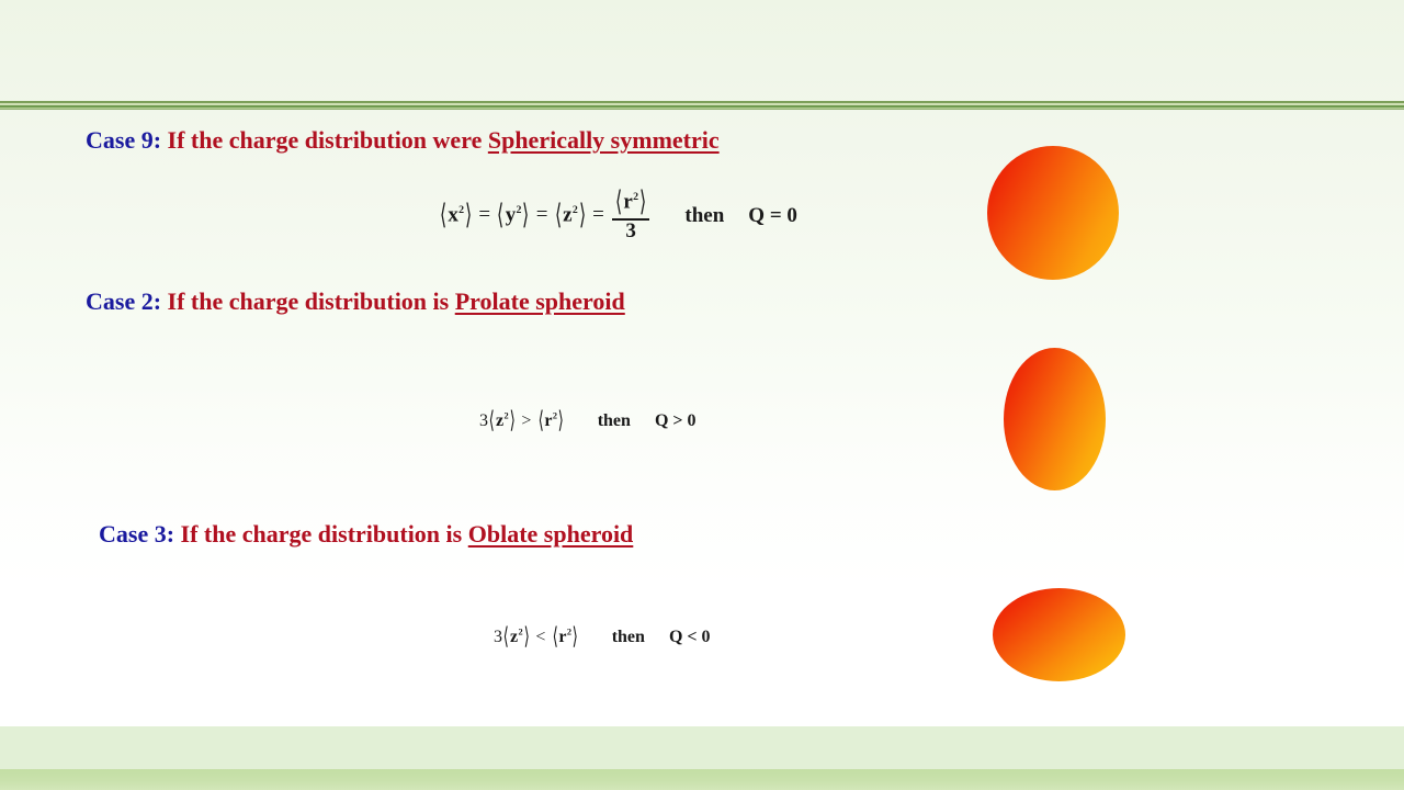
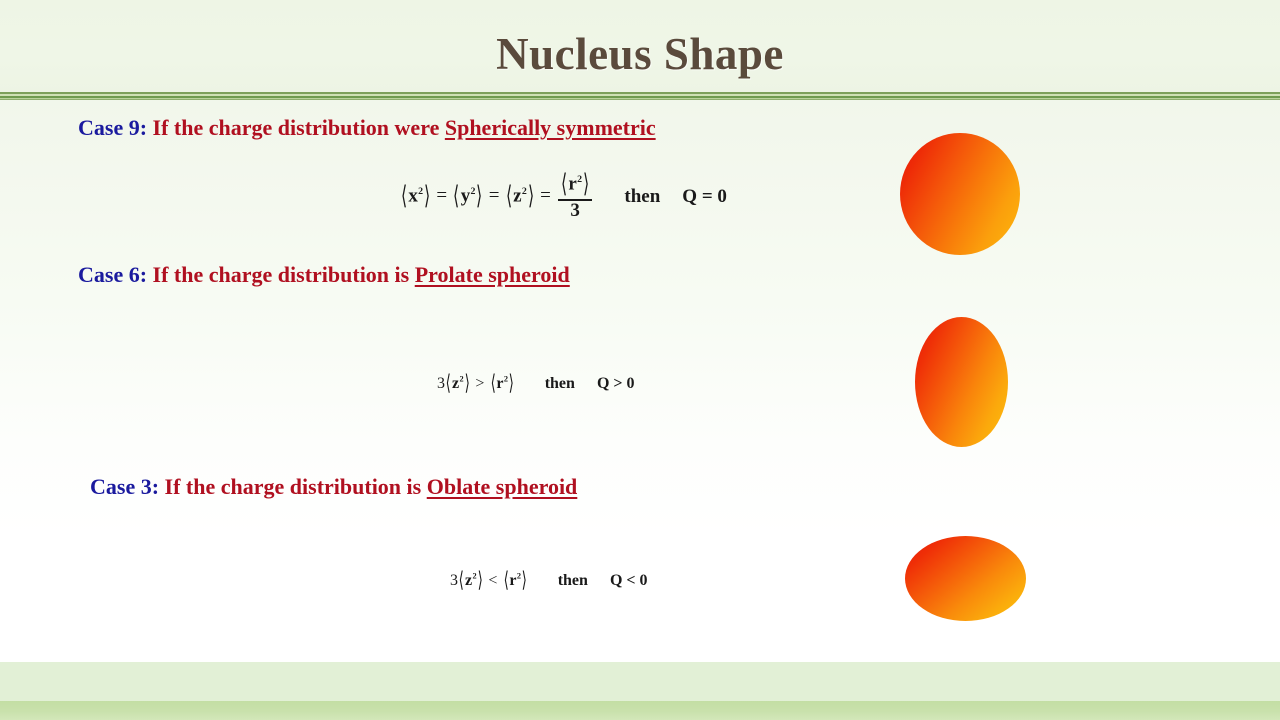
+ Nucleus Shape
  Case 9: If the charge distribution were Spherically symmetric
  ⟨x2⟩ = ⟨y2⟩ = ⟨z2⟩ =
  ⟨r2⟩
  3
  then
  Q = 0
- Case 2: If the charge distribution is Prolate spheroid
+ Case 6: If the charge distribution is Prolate spheroid
  3⟨z2⟩ > ⟨r2⟩
  then
  Q > 0
  Case 3: If the charge distribution is Oblate spheroid
  3⟨z2⟩ < ⟨r2⟩
  then
  Q < 0
